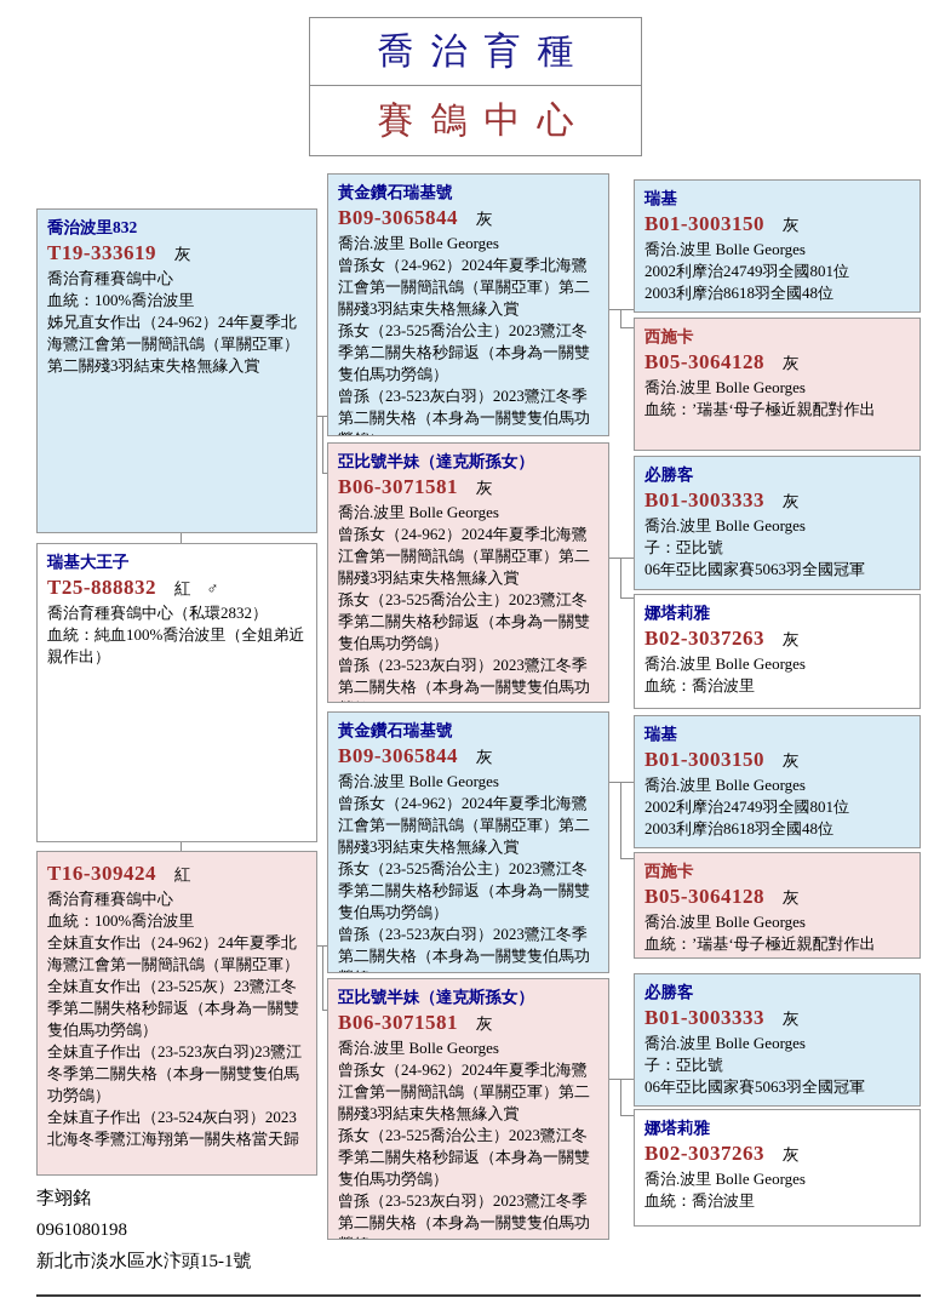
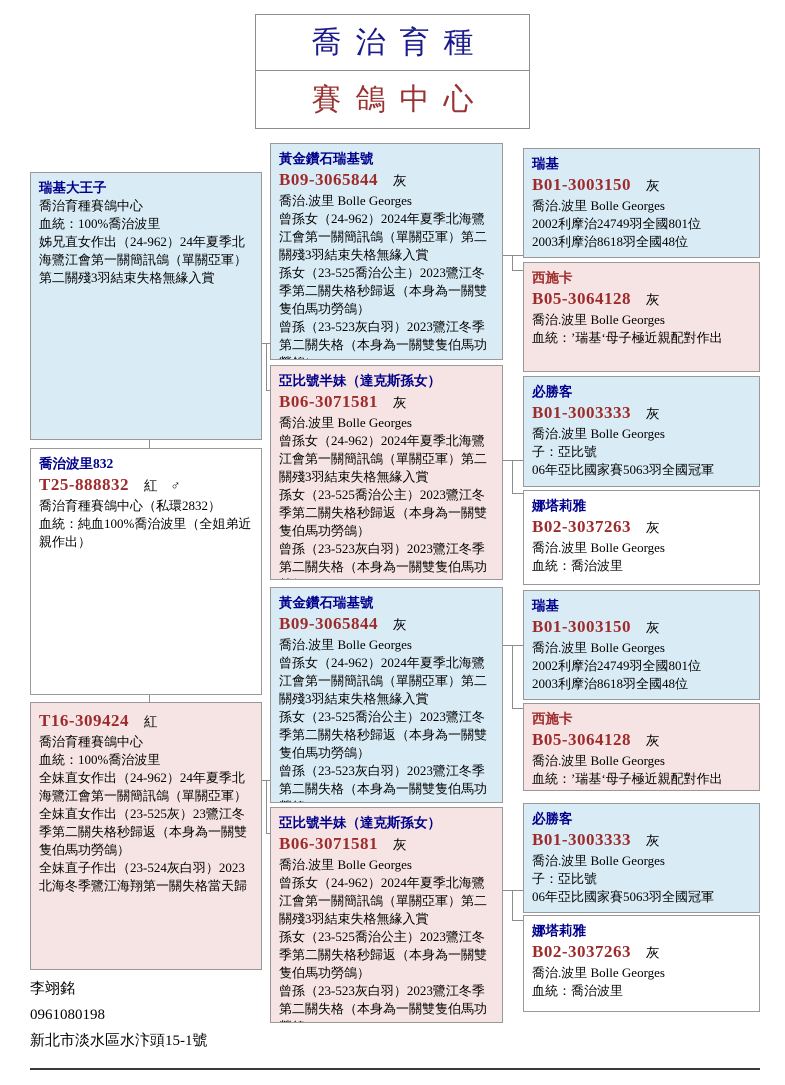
  喬治育種
  賽鴿中心
- 喬治波里832
+ 瑞基大王子
- T19-333619 灰
  喬治育種賽鴿中心
  血統：100%喬治波里
  姊兄直女作出（24-962）24年夏季北海鷺江會第一關簡訊鴿（單關亞軍）第二關殘3羽結束失格無緣入賞
- 瑞基大王子
+ 喬治波里832
  T25-888832 紅 ♂
  喬治育種賽鴿中心（私環2832）
  血統：純血100%喬治波里（全姐弟近親作出）
  T16-309424 紅
  喬治育種賽鴿中心
  血統：100%喬治波里
  全妹直女作出（24-962）24年夏季北海鷺江會第一關簡訊鴿（單關亞軍）
  全妹直女作出（23-525灰）23鷺江冬季第二關失格秒歸返（本身為一關雙隻伯馬功勞鴿）
- 全妹直子作出（23-523灰白羽)23鷺江冬季第二關失格（本身一關雙隻伯馬功勞鴿）
  全妹直子作出（23-524灰白羽）2023北海冬季鷺江海翔第一關失格當天歸
  黃金鑽石瑞基號
  B09-3065844 灰
  喬治.波里 Bolle Georges
  曾孫女（24-962）2024年夏季北海鷺江會第一關簡訊鴿（單關亞軍）第二關殘3羽結束失格無緣入賞
  孫女（23-525喬治公主）2023鷺江冬季第二關失格秒歸返（本身為一關雙隻伯馬功勞鴿）
  曾孫（23-523灰白羽）2023鷺江冬季第二關失格（本身為一關雙隻伯馬功
  亞比號半妹（達克斯孫女）
  B06-3071581 灰
  喬治.波里 Bolle Georges
  曾孫女（24-962）2024年夏季北海鷺江會第一關簡訊鴿（單關亞軍）第二關殘3羽結束失格無緣入賞
  孫女（23-525喬治公主）2023鷺江冬季第二關失格秒歸返（本身為一關雙隻伯馬功勞鴿）
  曾孫（23-523灰白羽）2023鷺江冬季第二關失格（本身為一關雙隻伯馬功
  黃金鑽石瑞基號
  B09-3065844 灰
  喬治.波里 Bolle Georges
  曾孫女（24-962）2024年夏季北海鷺江會第一關簡訊鴿（單關亞軍）第二關殘3羽結束失格無緣入賞
  孫女（23-525喬治公主）2023鷺江冬季第二關失格秒歸返（本身為一關雙隻伯馬功勞鴿）
  曾孫（23-523灰白羽）2023鷺江冬季第二關失格（本身為一關雙隻伯馬功
  亞比號半妹（達克斯孫女）
  B06-3071581 灰
  喬治.波里 Bolle Georges
  曾孫女（24-962）2024年夏季北海鷺江會第一關簡訊鴿（單關亞軍）第二關殘3羽結束失格無緣入賞
  孫女（23-525喬治公主）2023鷺江冬季第二關失格秒歸返（本身為一關雙隻伯馬功勞鴿）
  曾孫（23-523灰白羽）2023鷺江冬季第二關失格（本身為一關雙隻伯馬功
  瑞基
  B01-3003150 灰
  喬治.波里 Bolle Georges
  2002利摩治24749羽全國801位
  2003利摩治8618羽全國48位
  西施卡
  B05-3064128 灰
  喬治.波里 Bolle Georges
  血統：’瑞基‘母子極近親配對作出
  必勝客
  B01-3003333 灰
  喬治.波里 Bolle Georges
  子：亞比號
  06年亞比國家賽5063羽全國冠軍
  娜塔莉雅
  B02-3037263 灰
  喬治.波里 Bolle Georges
  血統：喬治波里
  瑞基
  B01-3003150 灰
  喬治.波里 Bolle Georges
  2002利摩治24749羽全國801位
  2003利摩治8618羽全國48位
  西施卡
  B05-3064128 灰
  喬治.波里 Bolle Georges
  血統：’瑞基‘母子極近親配對作出
  必勝客
  B01-3003333 灰
  喬治.波里 Bolle Georges
  子：亞比號
  06年亞比國家賽5063羽全國冠軍
  娜塔莉雅
  B02-3037263 灰
  喬治.波里 Bolle Georges
  血統：喬治波里
  李翊銘
  0961080198
  新北市淡水區水汴頭15-1號
